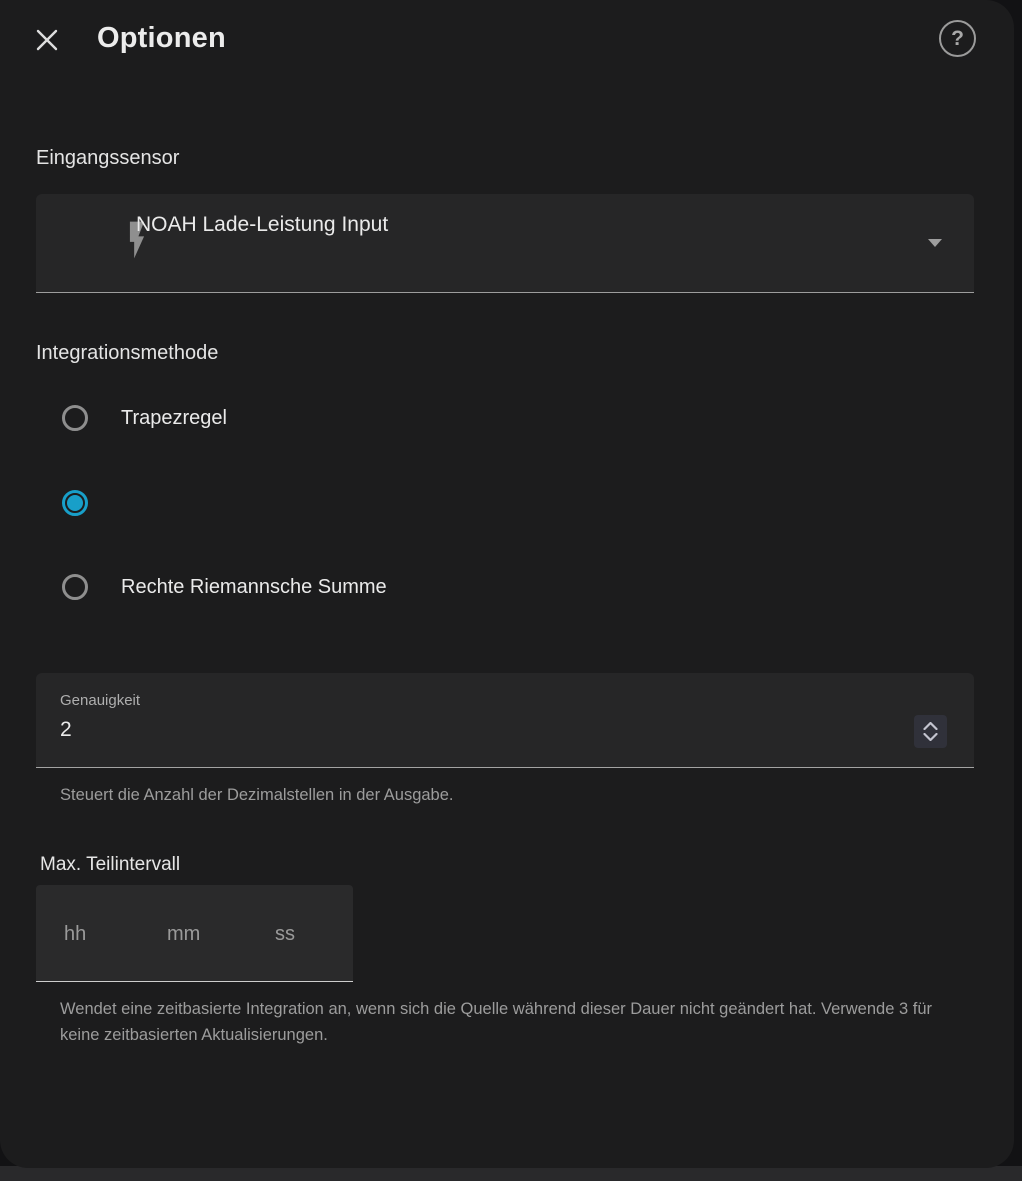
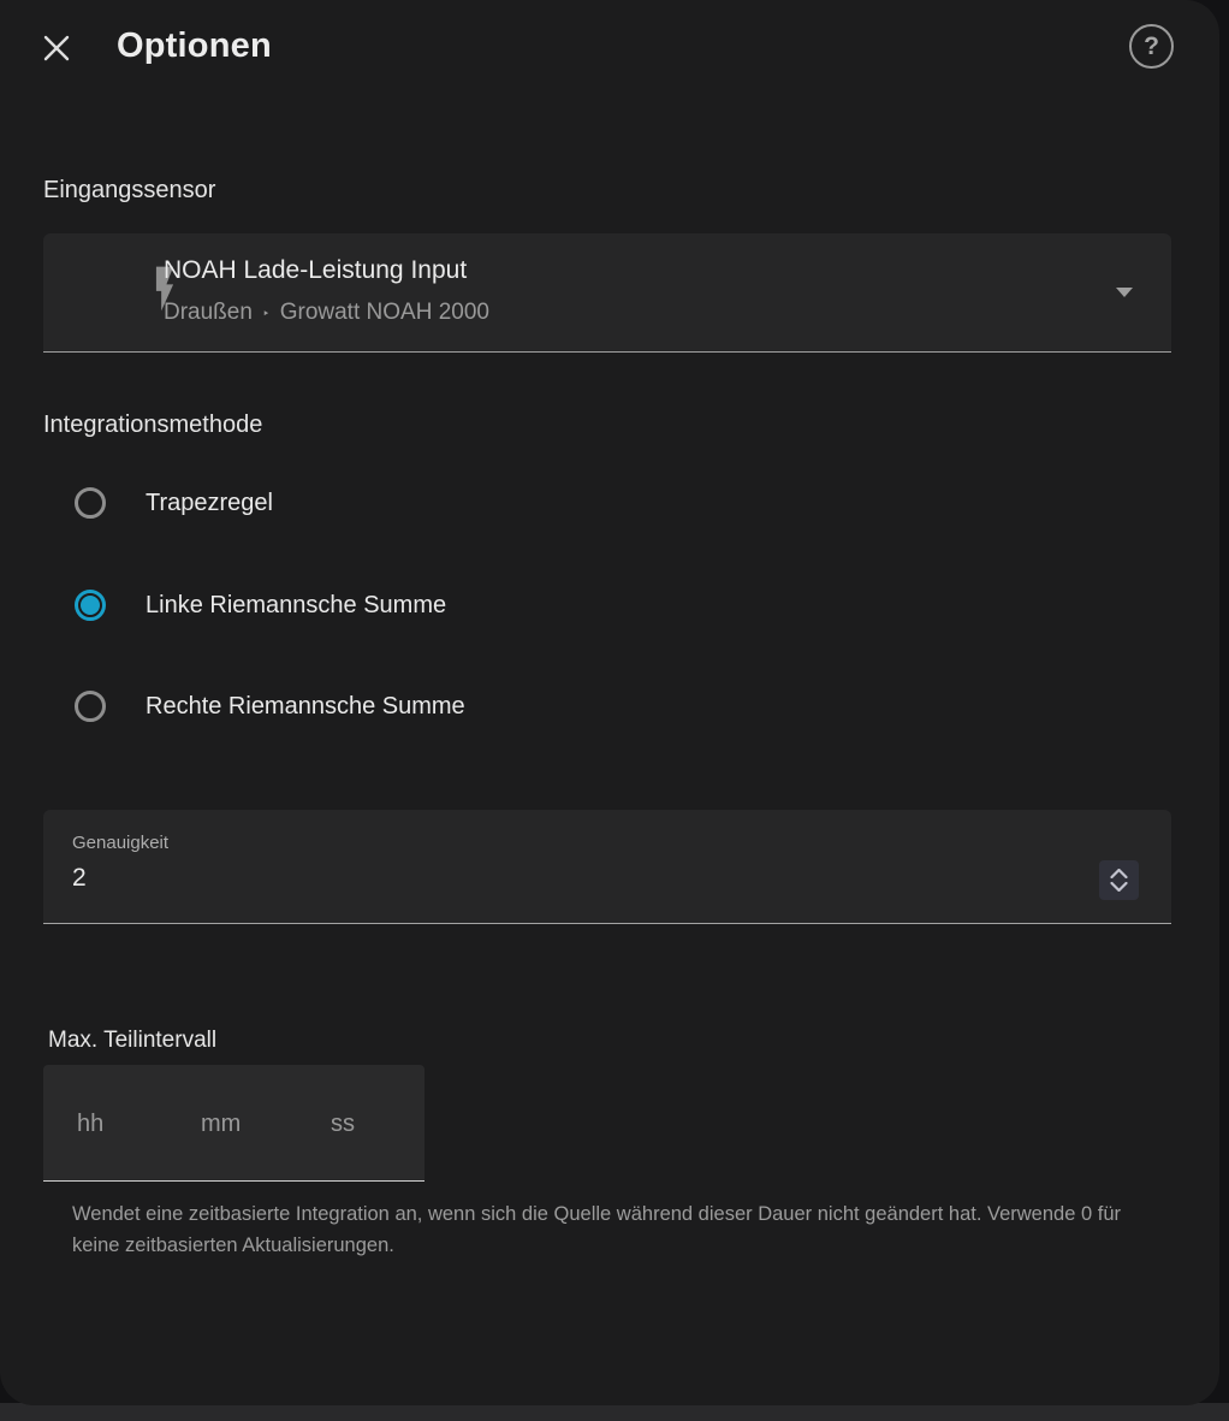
  Optionen
  ?
  Eingangssensor
  NOAH Lade-Leistung Input
+ Draußen
+ ‣
+ Growatt NOAH 2000
  Integrationsmethode
  Trapezregel
+ Linke Riemannsche Summe
  Rechte Riemannsche Summe
  Genauigkeit
  2
- Steuert die Anzahl der Dezimalstellen in der Ausgabe.
  Max. Teilintervall
  hh
  mm
  ss
- Wendet eine zeitbasierte Integration an, wenn sich die Quelle während dieser Dauer nicht geändert hat. Verwende 3 für keine zeitbasierten Aktualisierungen.
+ Wendet eine zeitbasierte Integration an, wenn sich die Quelle während dieser Dauer nicht geändert hat. Verwende 0 für keine zeitbasierten Aktualisierungen.
